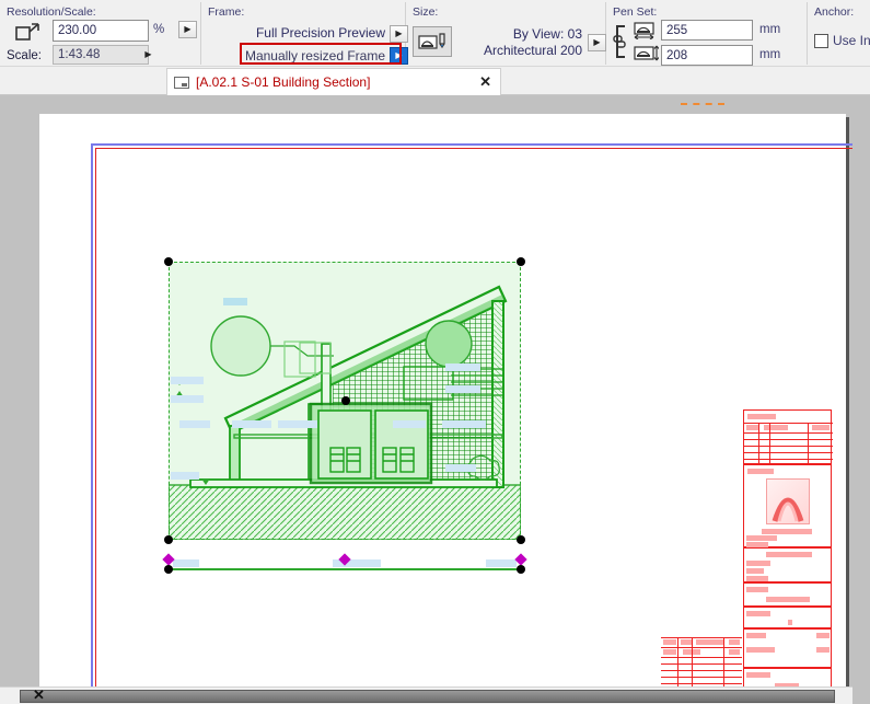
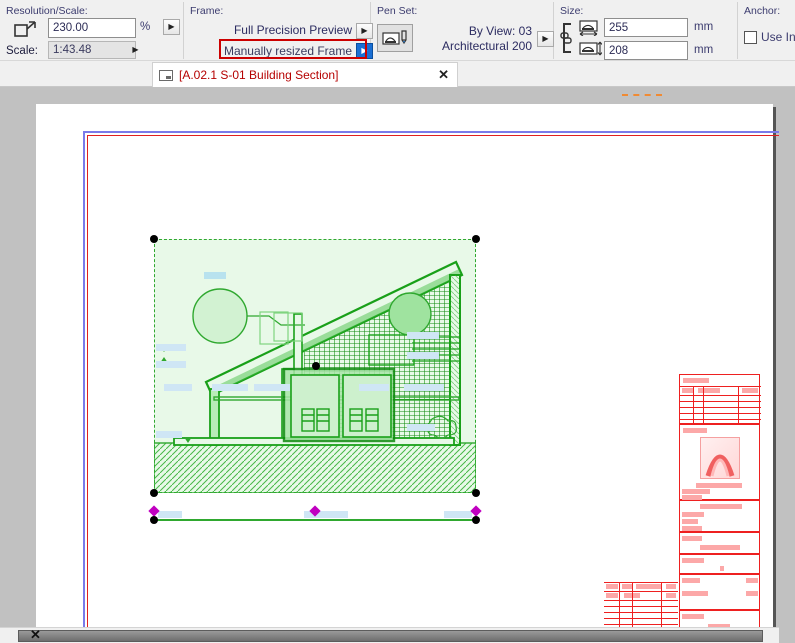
  Resolution/Scale:
  230.00
  %
  ▶
  Scale:
  1:43.48
  ▶
  Frame:
  Full Precision Preview
  ▶
  Manually resized Frame
  ▶
- Size:
+ Pen Set:
  By View: 03
  Architectural 200
  ▶
- Pen Set:
+ Size:
  255
  mm
  208
  mm
  Anchor:
  Use In
  [A.02.1 S-01 Building Section]
  ✕
  ✕
